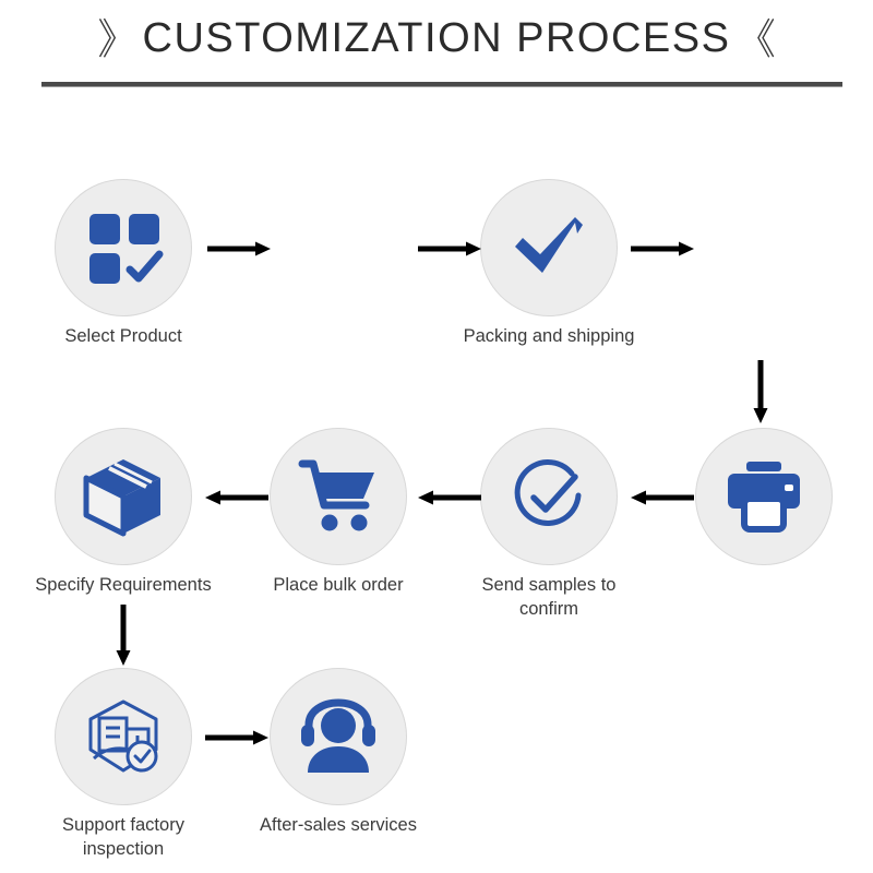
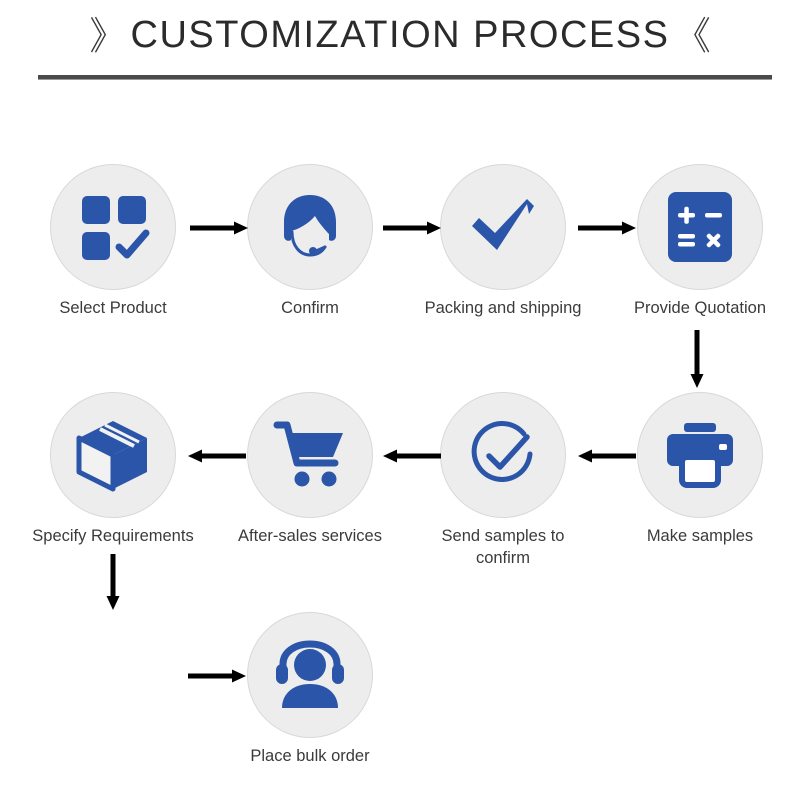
  》CUSTOMIZATION PROCESS《
  Select Product
+ Confirm
  Packing and shipping
+ Provide Quotation
+ Make samples
  Send samples to confirm
- Place bulk order
+ After-sales services
  Specify Requirements
- Support factory
- inspection
- After-sales services
+ Place bulk order
